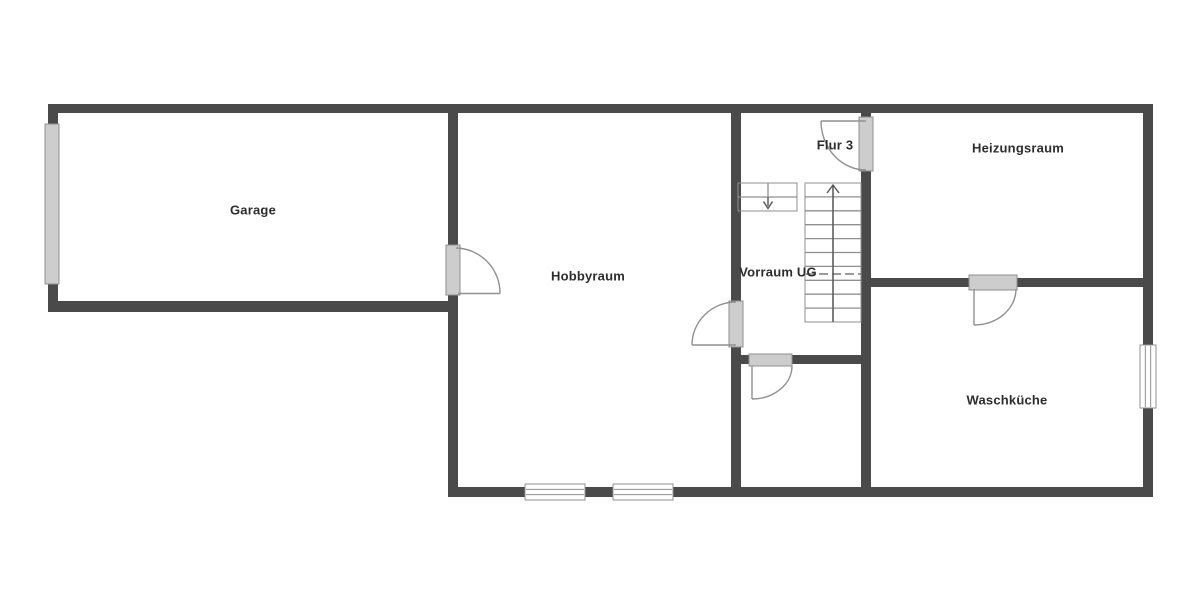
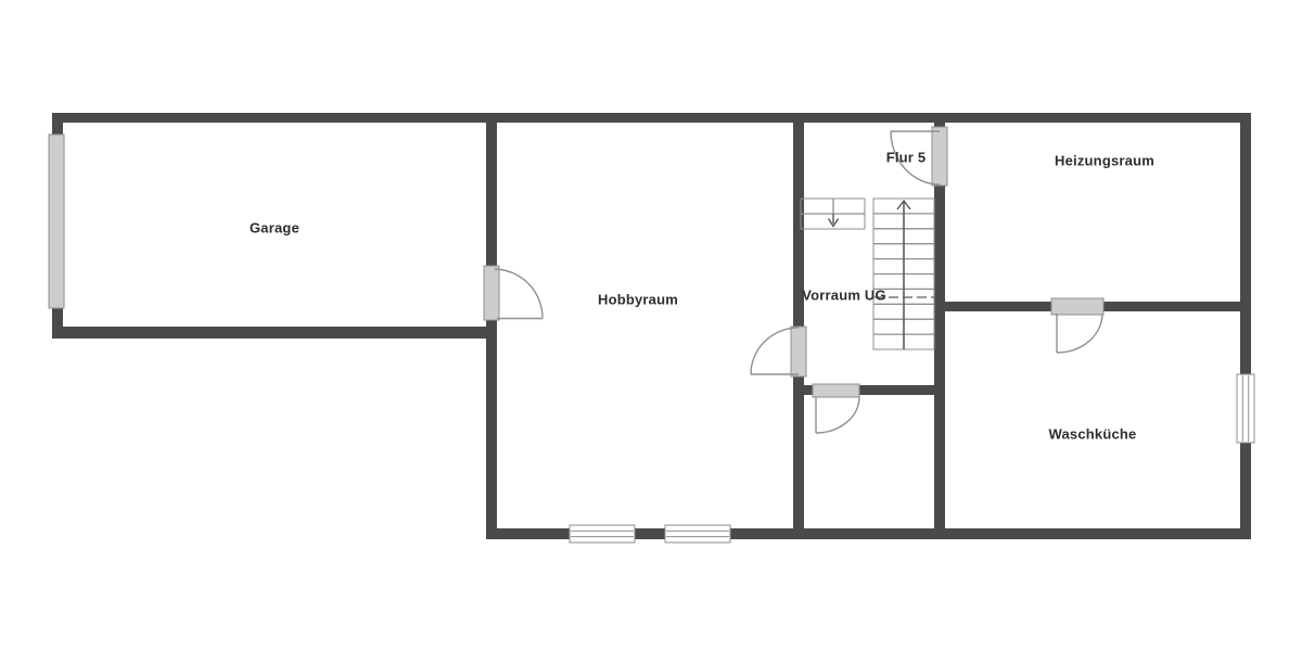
  Garage
  Hobbyraum
- Flur 3
+ Flur 5
  Vorraum UG
  Heizungsraum
  Waschküche
